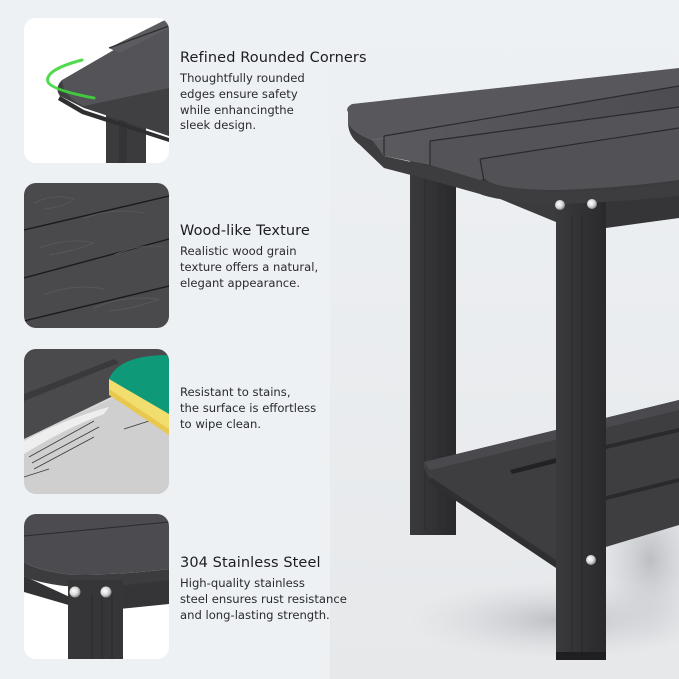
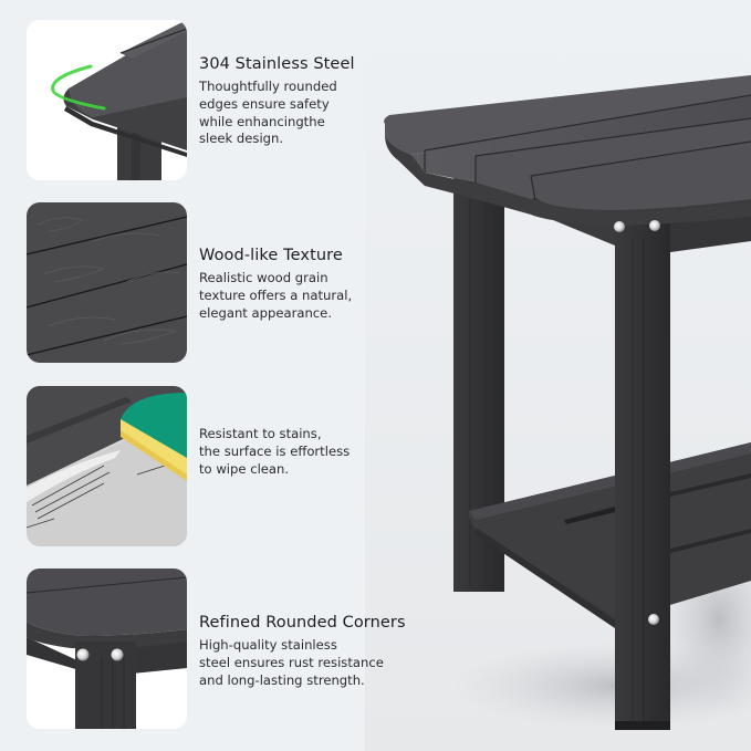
- Refined Rounded Corners
+ 304 Stainless Steel
  Thoughtfully rounded
  edges ensure safety
  while enhancingthe
  sleek design.
  Wood-like Texture
  Realistic wood grain
  texture offers a natural,
  elegant appearance.
  Resistant to stains,
  the surface is effortless
  to wipe clean.
- 304 Stainless Steel
+ Refined Rounded Corners
  High-quality stainless
  steel ensures rust resistance
  and long-lasting strength.
